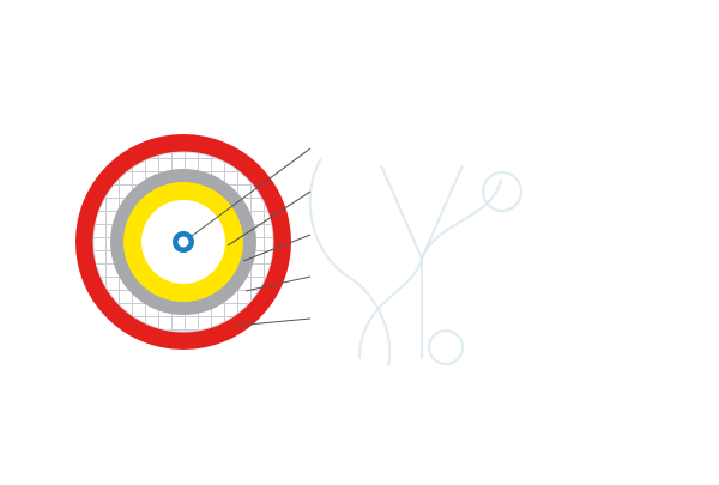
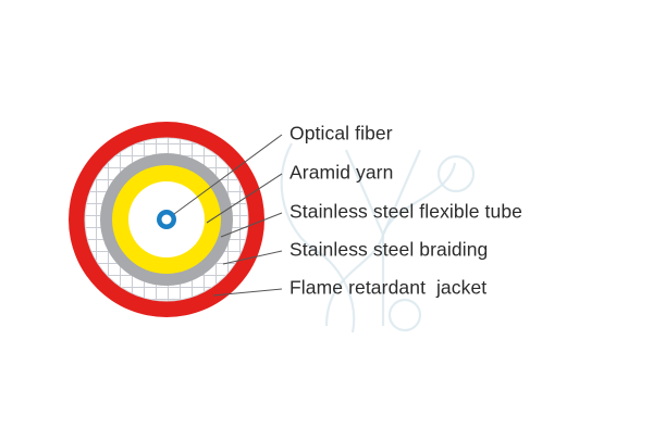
+ Optical fiber
+ Aramid yarn
+ Stainless steel flexible tube
+ Stainless steel braiding
+ Flame retardant jacket
